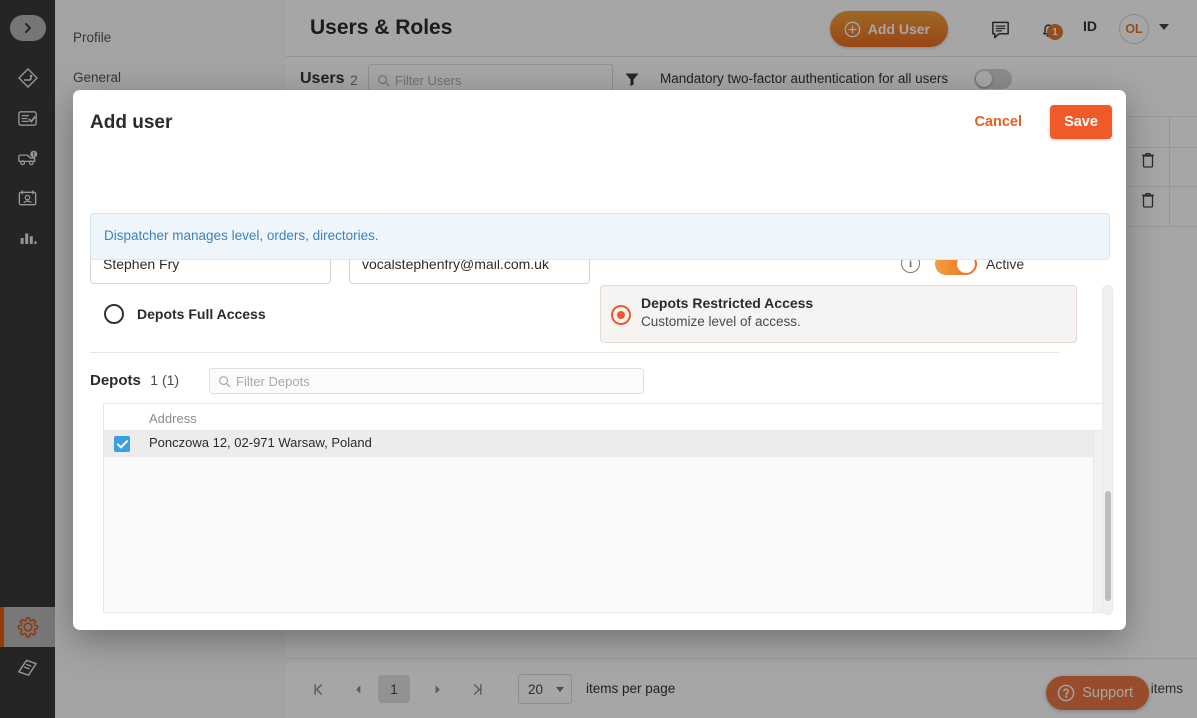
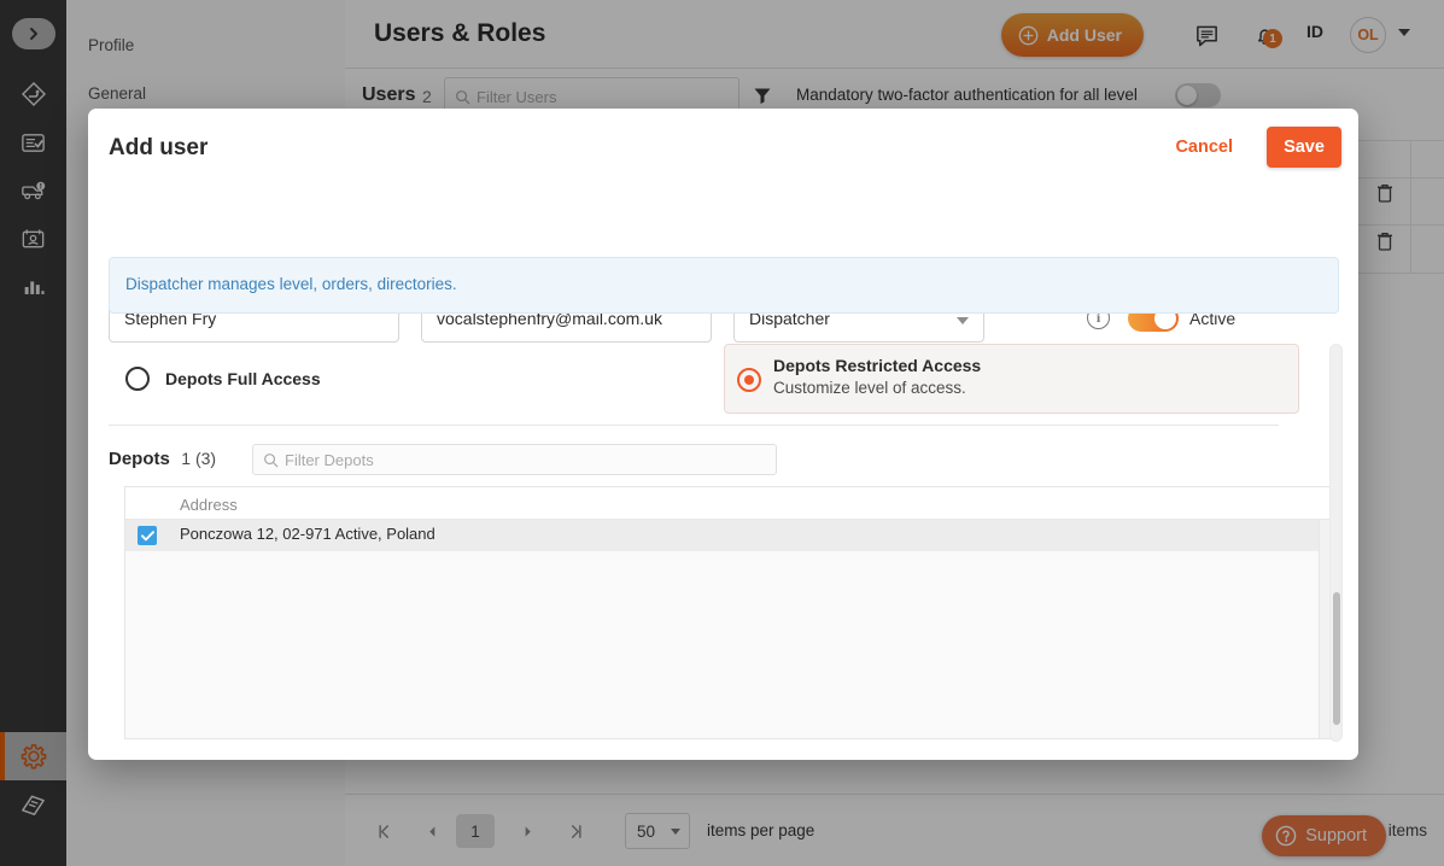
  Profile
  General
  Users & Roles
  Add User
  1
  ID
  OL
  Users
  2
  Filter Users
- Mandatory two-factor authentication for all users
+ Mandatory two-factor authentication for all level
  1
- 20
+ 50
  items per page
  Support
  Add user
  Cancel
  Save
  Stephen Fry
  vocalstephenfry@mail.com.uk
+ Dispatcher
  i
  Active
  Dispatcher manages level, orders, directories.
  Depots Full Access
  Depots Restricted Access
  Customize level of access.
- Depots 1 (1)
+ Depots 1 (3)
  Filter Depots
  Address
- Ponczowa 12, 02-971 Warsaw, Poland
+ Ponczowa 12, 02-971 Active, Poland
